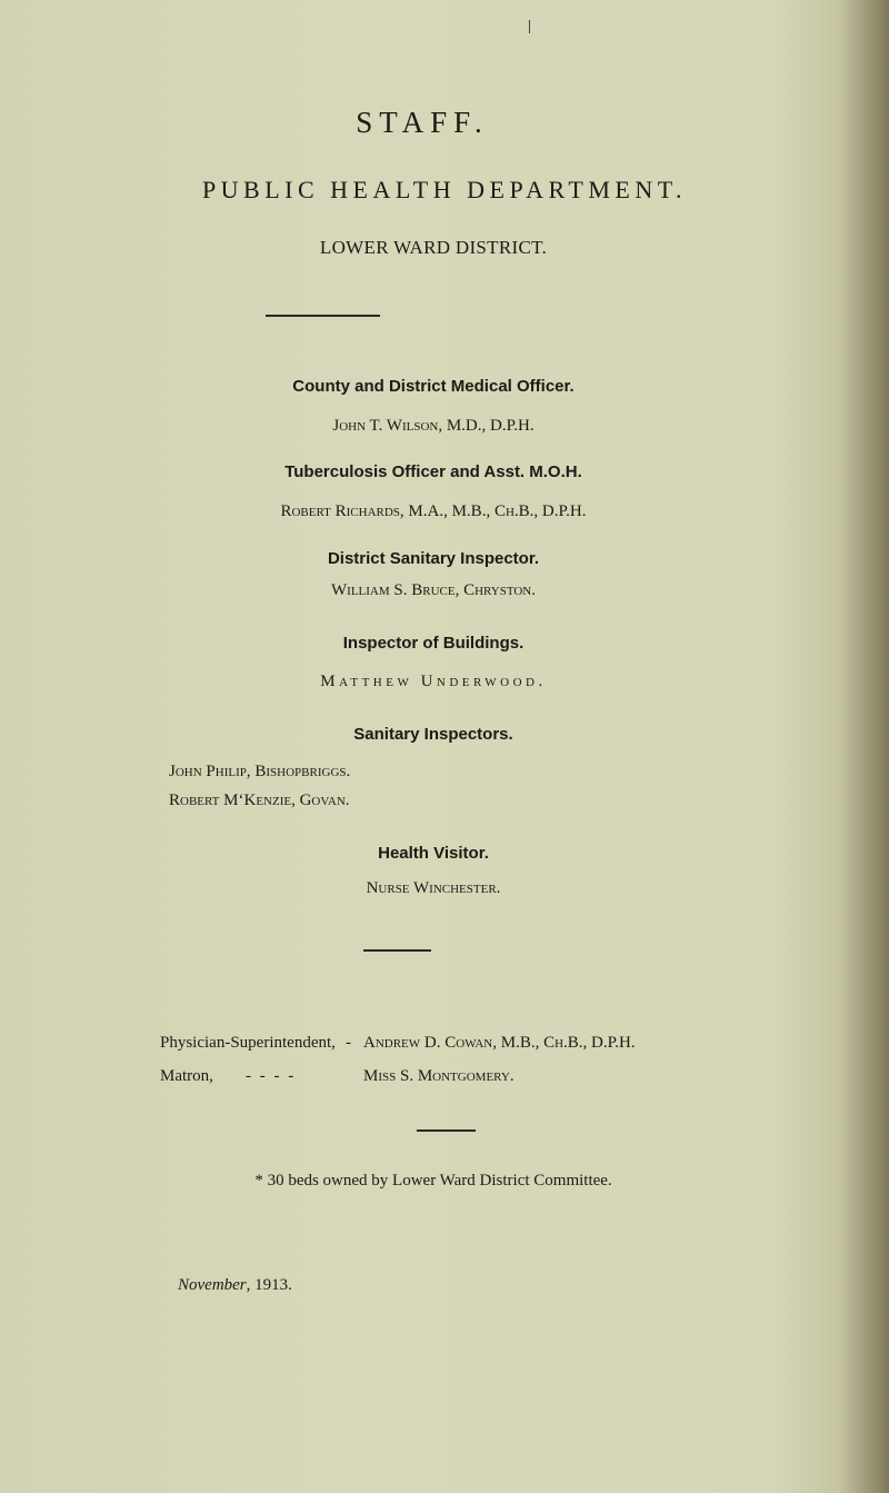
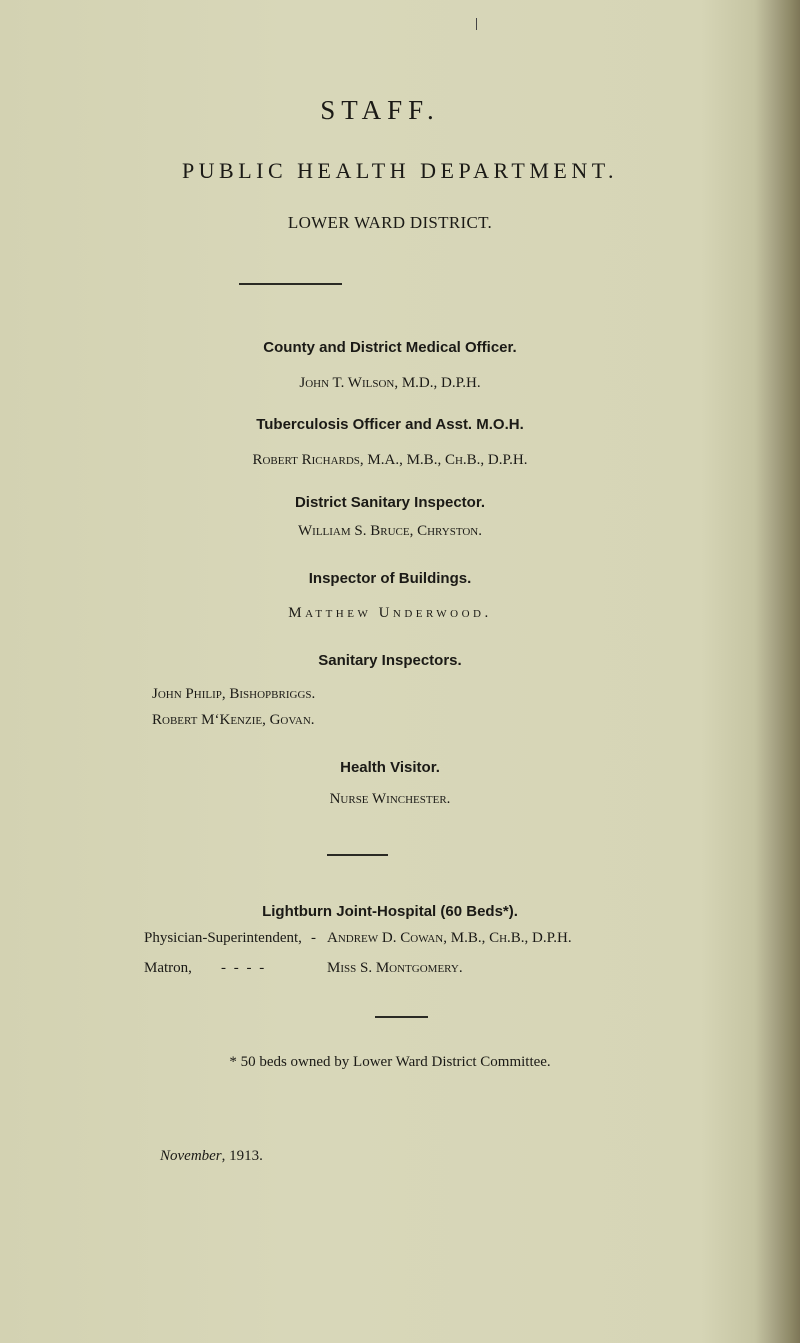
  STAFF.
  PUBLIC HEALTH DEPARTMENT.
  LOWER WARD DISTRICT.
  County and District Medical Officer.
  John T. Wilson, M.D., D.P.H.
  Tuberculosis Officer and Asst. M.O.H.
  Robert Richards, M.A., M.B., Ch.B., D.P.H.
  District Sanitary Inspector.
  William S. Bruce, Chryston.
  Inspector of Buildings.
  Matthew Underwood.
  Sanitary Inspectors.
  John Philip, Bishopbriggs.
  Robert M‘Kenzie, Govan.
  Health Visitor.
  Nurse Winchester.
+ Lightburn Joint-Hospital (60 Beds*).
  Physician-Superintendent,
  -
  Andrew D. Cowan, M.B., Ch.B., D.P.H.
  Matron,
  - - - -
  Miss S. Montgomery.
- * 30 beds owned by Lower Ward District Committee.
+ * 50 beds owned by Lower Ward District Committee.
  November, 1913.
